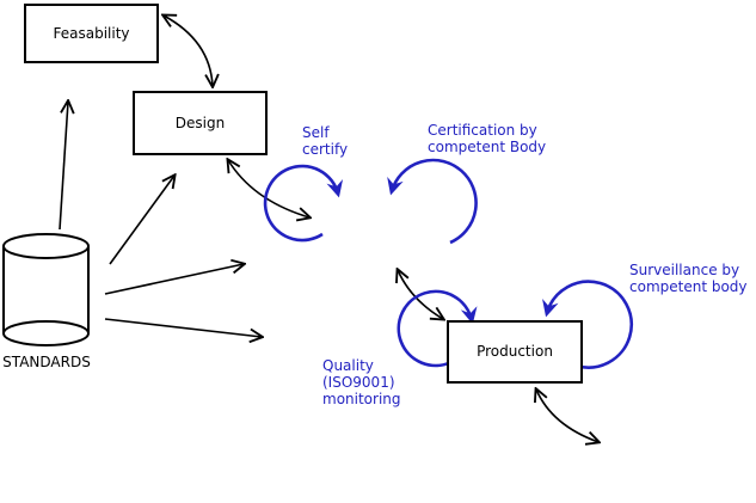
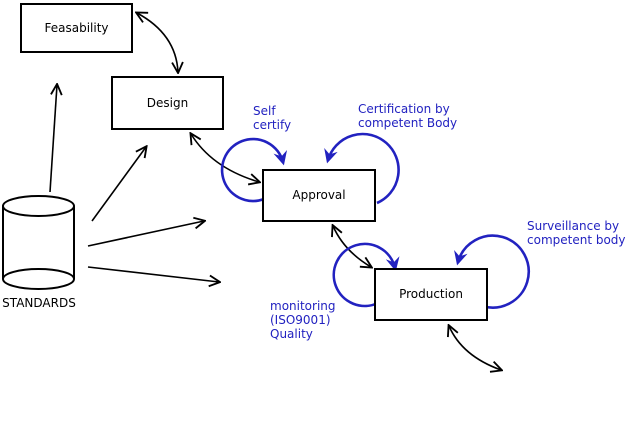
  Feasability
  Design
+ Approval
  Production
  STANDARDS
  Self
  certify
  Certification by
  competent Body
  Surveillance by
  competent body
- Quality
+ monitoring
  (ISO9001)
- monitoring
+ Quality
